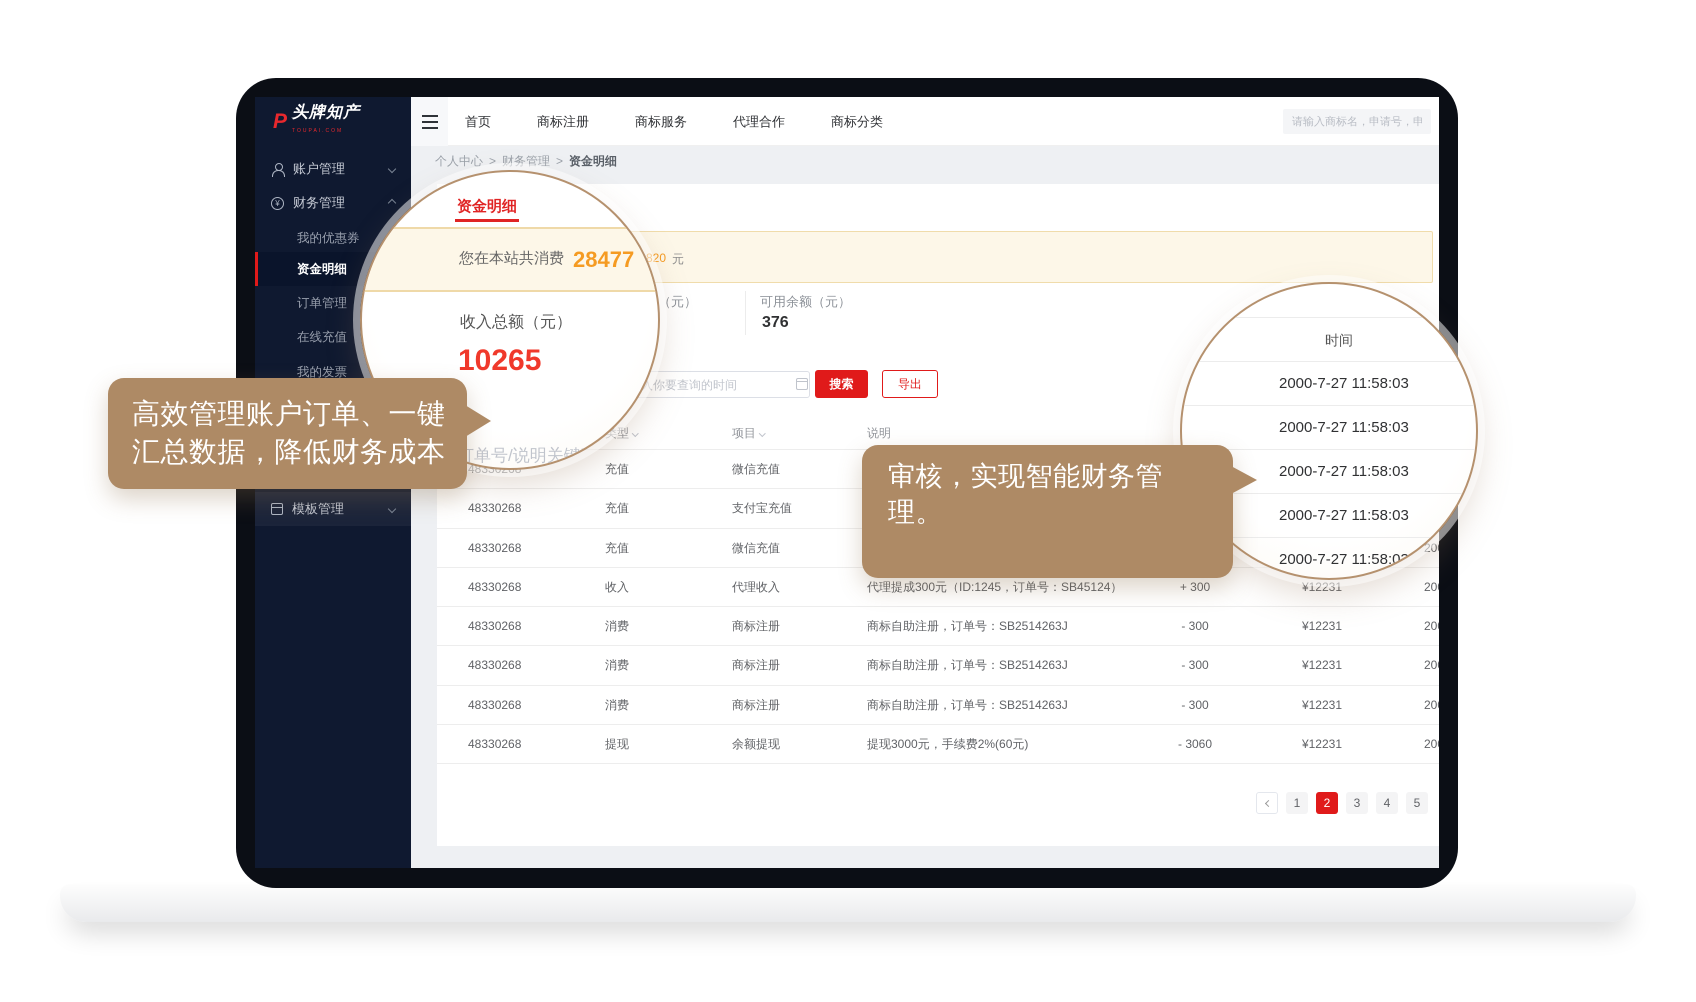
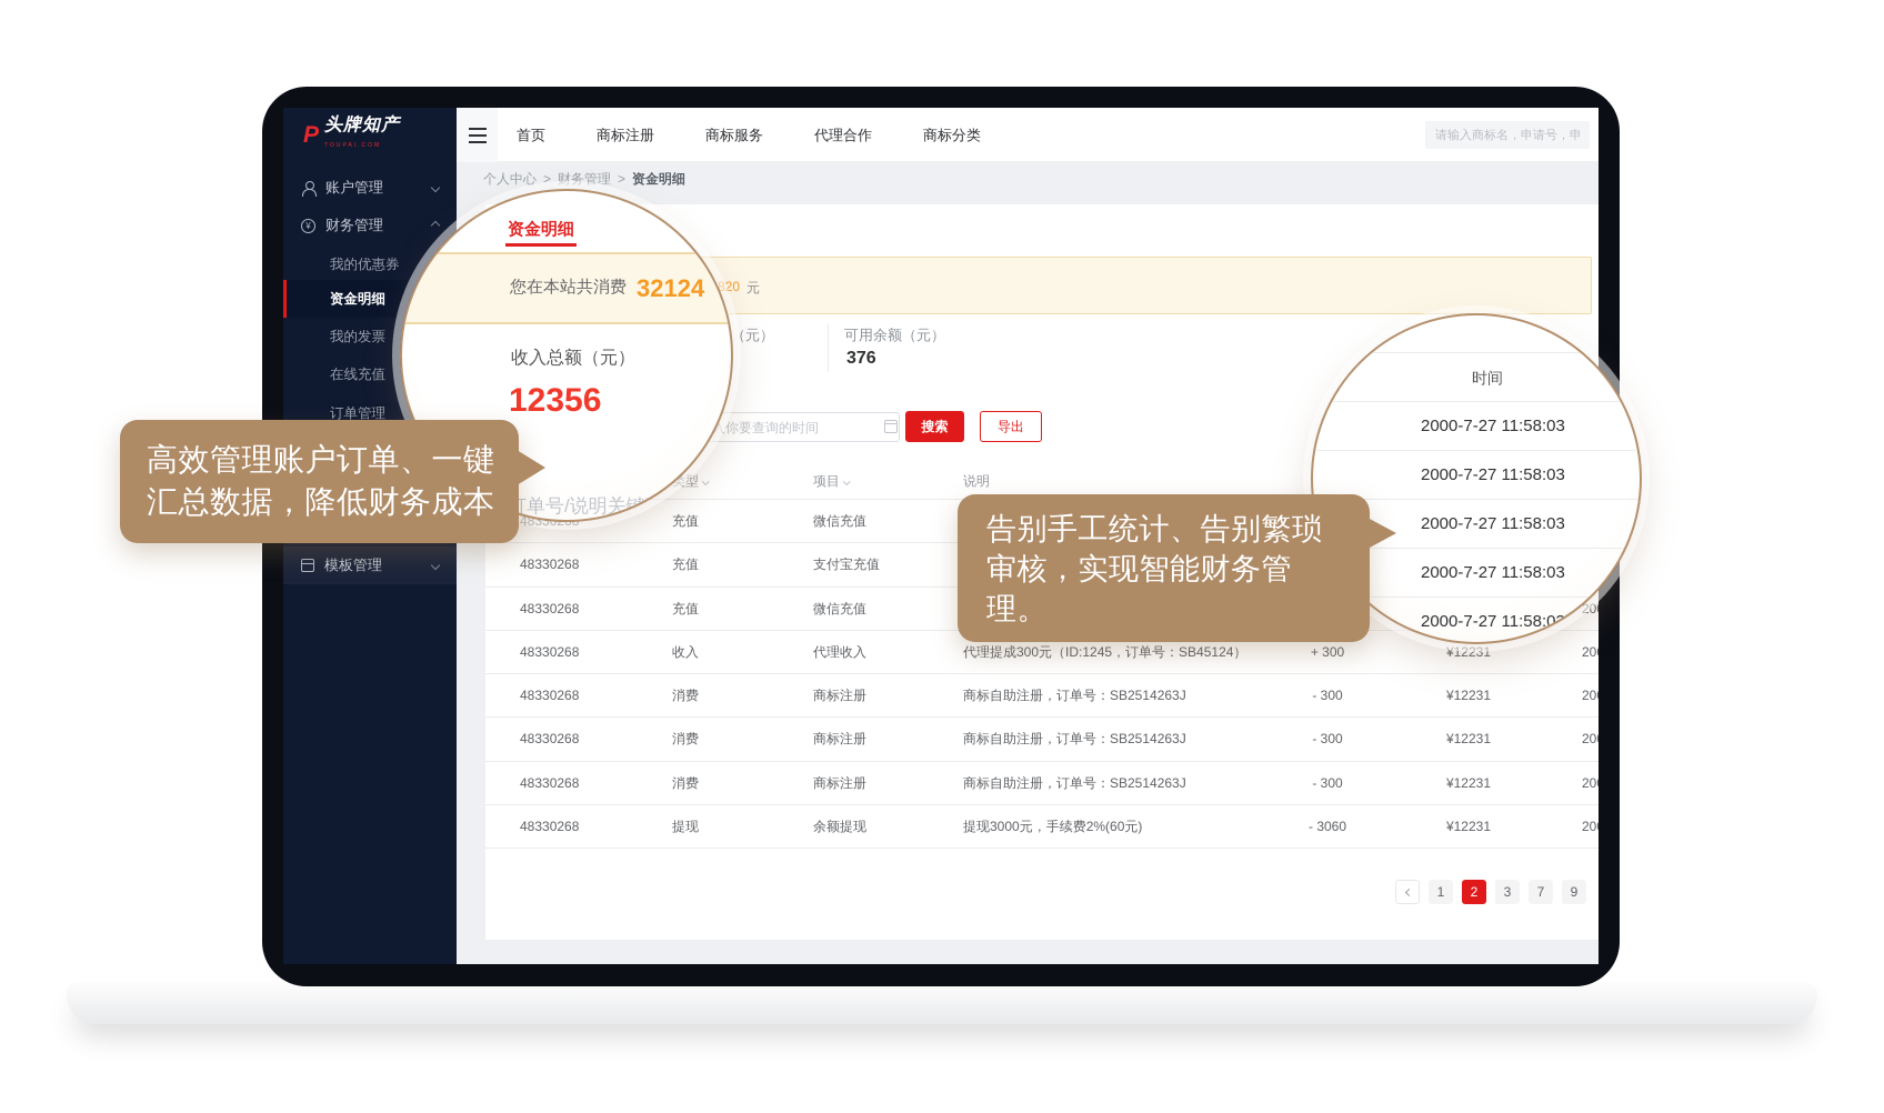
  P
  头牌知产
  首页
  商标注册
  商标服务
  代理合作
  商标分类
  请输入商标名，申请号，申
  个人中心
  >
  财务管理
  >
  资金明细
  账户管理
  ¥
  财务管理
  我的优惠券
  资金明细
- 订单管理
+ 我的发票
  在线充值
- 我的发票
+ 订单管理
  模板管理
  元
  （元）
  可用余额（元）
  376
  入你要查询的时间
  搜索
  导出
  类型
  项目
  说明
  充值
  微信充值
  48330268
  充值
  支付宝充值
  48330268
  充值
  微信充值
  48330268
  收入
  代理收入
  代理提成300元（ID:1245，订单号：SB45124）
  + 300
  ¥12231
  48330268
  消费
  商标注册
  商标自助注册，订单号：SB2514263J
  - 300
  ¥12231
  48330268
  消费
  商标注册
  商标自助注册，订单号：SB2514263J
  - 300
  ¥12231
  48330268
  消费
  商标注册
  商标自助注册，订单号：SB2514263J
  - 300
  ¥12231
  48330268
  提现
  余额提现
  提现3000元，手续费2%(60元)
  - 3060
  ¥12231
  1
  2
  3
- 4
+ 7
- 5
+ 9
  资金明细
  您在本站共消费
- 28477
+ 32124
  收入总额（元）
- 10265
+ 12356
  单号/说明关键字
  时间
  2000-7-27 11:58:03
  2000-7-27 11:58:03
  2000-7-27 11:58:03
  2000-7-27 11:58:03
  2000-7-27 11:58:03
  高效管理账户订单、一键
  汇总数据，降低财务成本
+ 告别手工统计、告别繁琐
  审核，实现智能财务管
  理。
